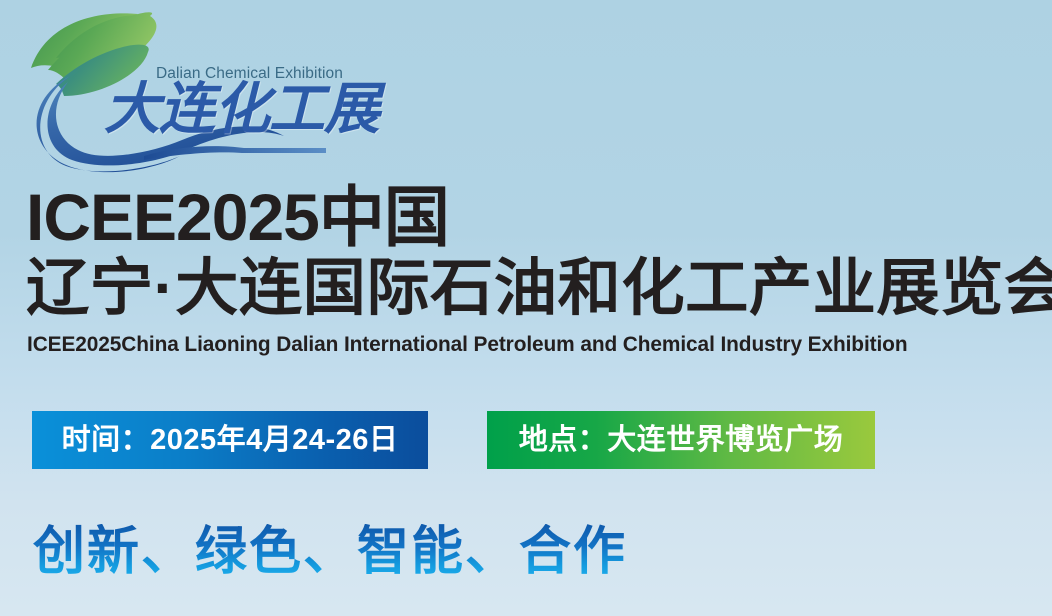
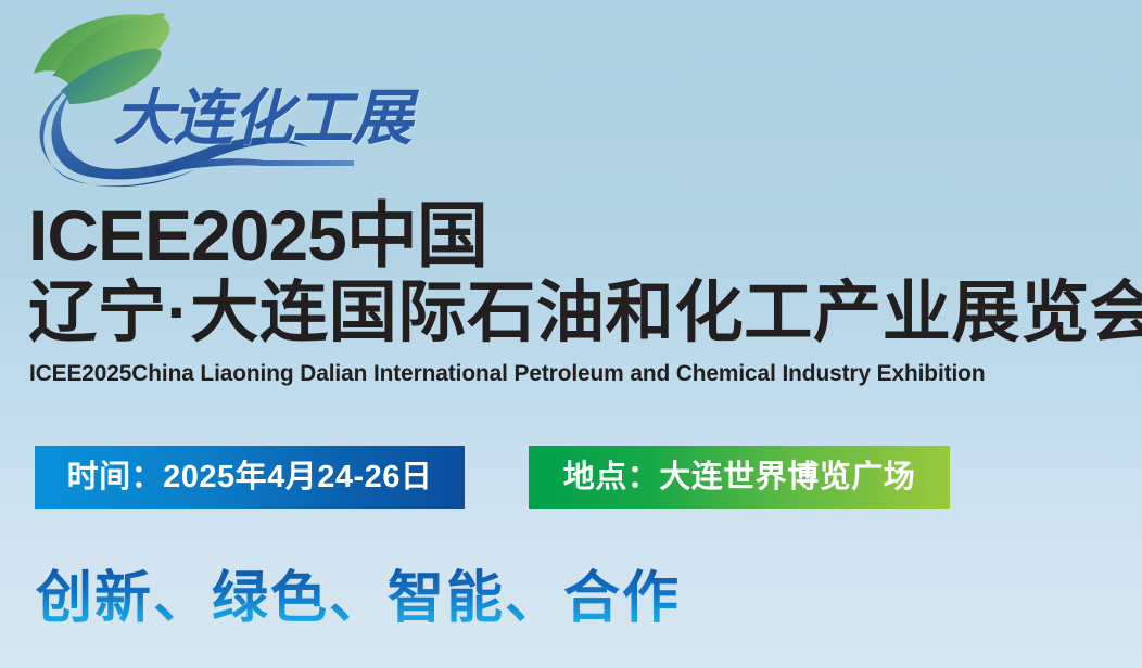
- Dalian Chemical Exhibition
  大连化工展
  ICEE2025中国
  辽宁·大连国际石油和化工产业展览会
  ICEE2025China Liaoning Dalian International Petroleum and Chemical Industry Exhibition
  时间：2025年4月24-26日
  地点：大连世界博览广场
  创新、绿色、智能、合作
